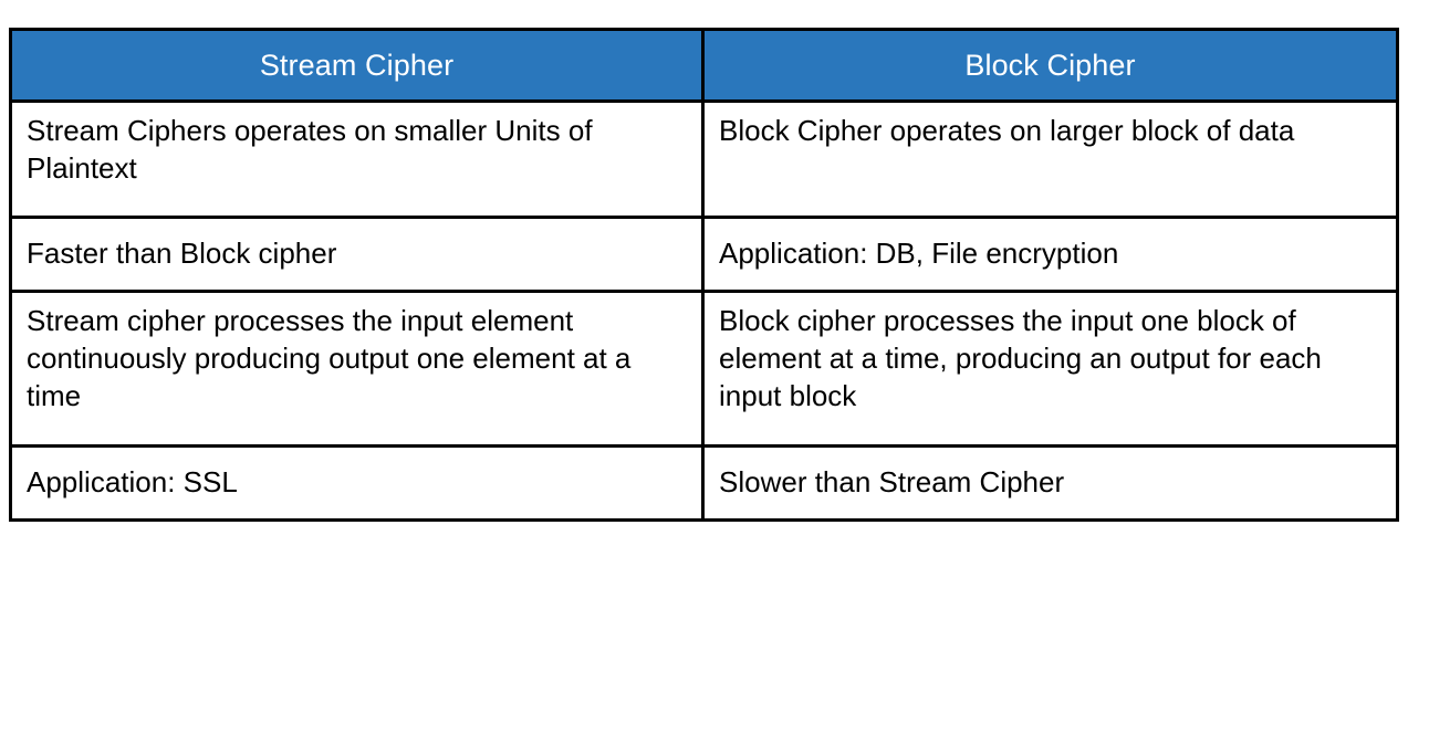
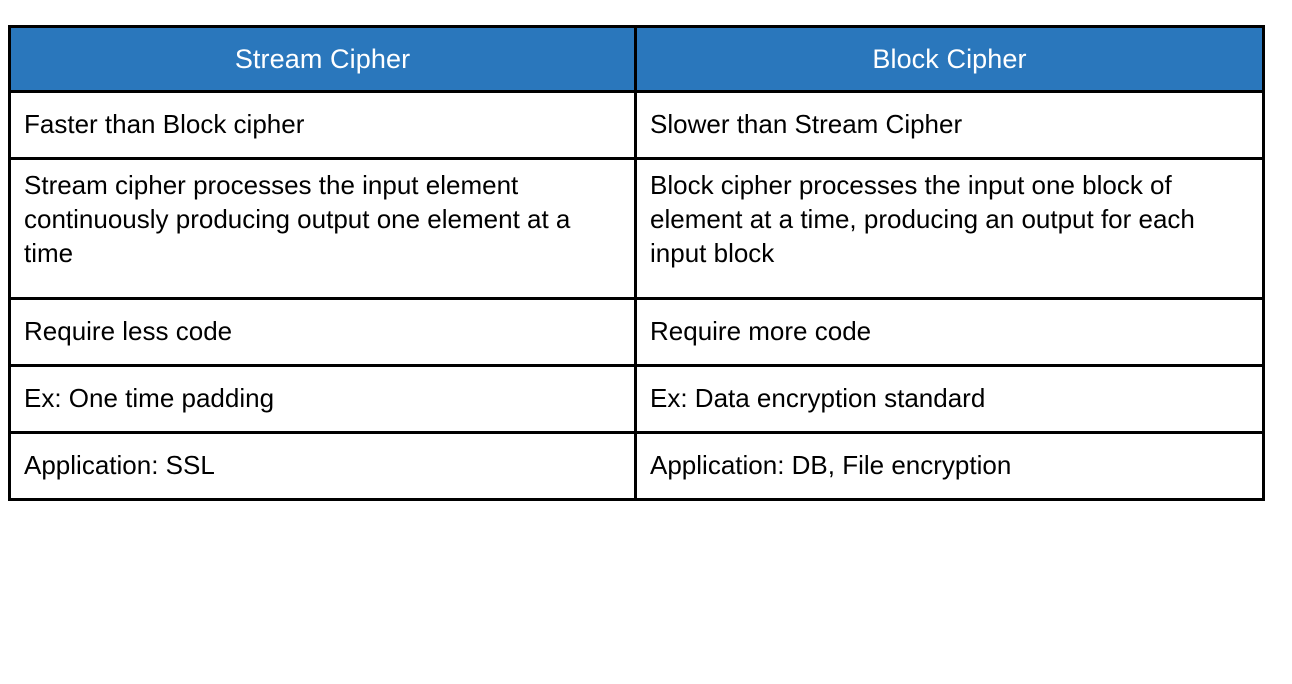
  Stream Cipher	Block Cipher
- Stream Ciphers operates on smaller Units of Plaintext	Block Cipher operates on larger block of data
- Faster than Block cipher	Application: DB, File encryption
+ Faster than Block cipher	Slower than Stream Cipher
  Stream cipher processes the input element continuously producing output one element at a time	Block cipher processes the input one block of element at a time, producing an output for each input block
+ Require less code	Require more code
+ Ex: One time padding	Ex: Data encryption standard
- Application: SSL	Slower than Stream Cipher
+ Application: SSL	Application: DB, File encryption
